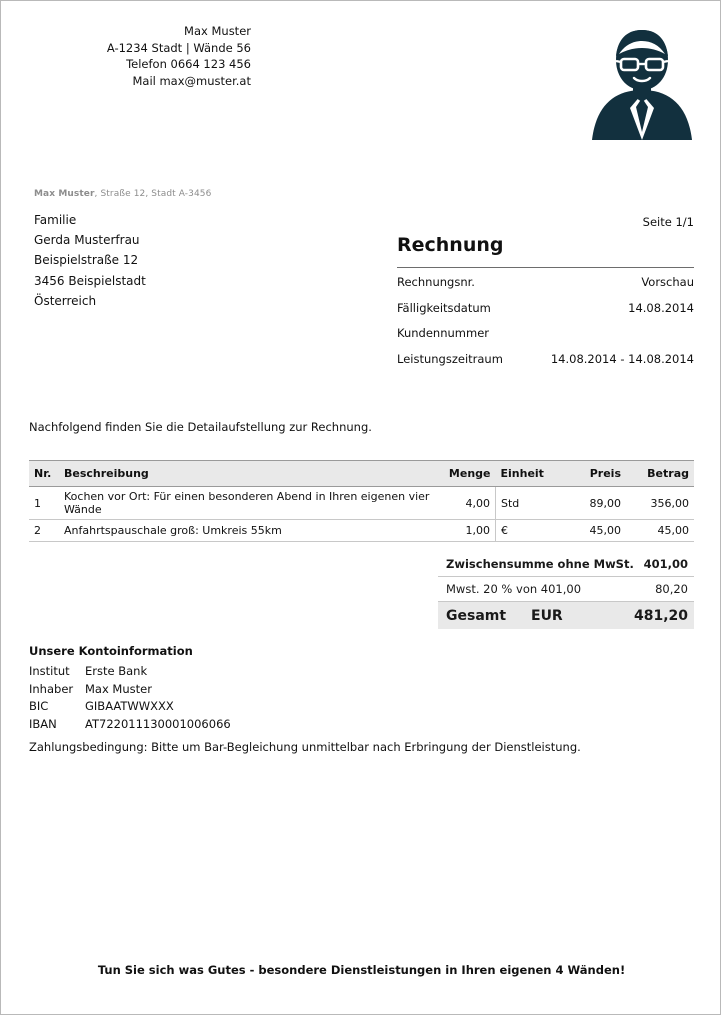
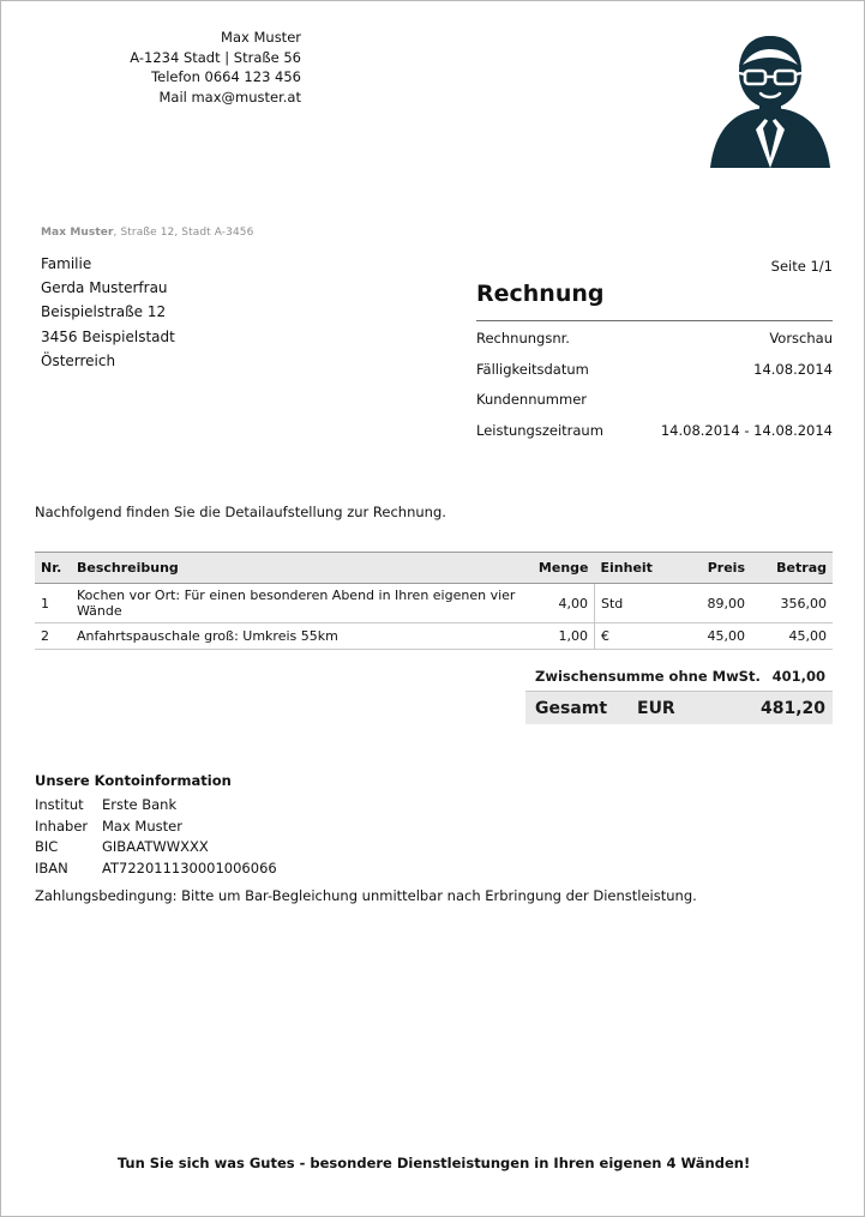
  Max Muster
- A-1234 Stadt | Wände 56
+ A-1234 Stadt | Straße 56
  Telefon 0664 123 456
  Mail max@muster.at
  Max Muster, Straße 12, Stadt A-3456
  Familie
  Gerda Musterfrau
  Beispielstraße 12
  3456 Beispielstadt
  Österreich
  Seite 1/1
  Rechnung
  Rechnungsnr.
  Vorschau
  Fälligkeitsdatum
  14.08.2014
  Kundennummer
  Leistungszeitraum
  14.08.2014 - 14.08.2014
  Nachfolgend finden Sie die Detailaufstellung zur Rechnung.
  Nr.	Beschreibung	Menge	Einheit	Preis	Betrag
  1	Kochen vor Ort: Für einen besonderen Abend in Ihren eigenen vier Wände	4,00	Std	89,00	356,00
  2	Anfahrtspauschale groß: Umkreis 55km	1,00	€	45,00	45,00
  Zwischensumme ohne MwSt.
  401,00
- Mwst. 20 % von 401,00
- 80,20
  Gesamt
  EUR
  481,20
  Unsere Kontoinformation
  Institut
  Erste Bank
  Inhaber
  Max Muster
  BIC
  GIBAATWWXXX
  IBAN
  AT722011130001006066
  Zahlungsbedingung: Bitte um Bar-Begleichung unmittelbar nach Erbringung der Dienstleistung.
  Tun Sie sich was Gutes - besondere Dienstleistungen in Ihren eigenen 4 Wänden!
